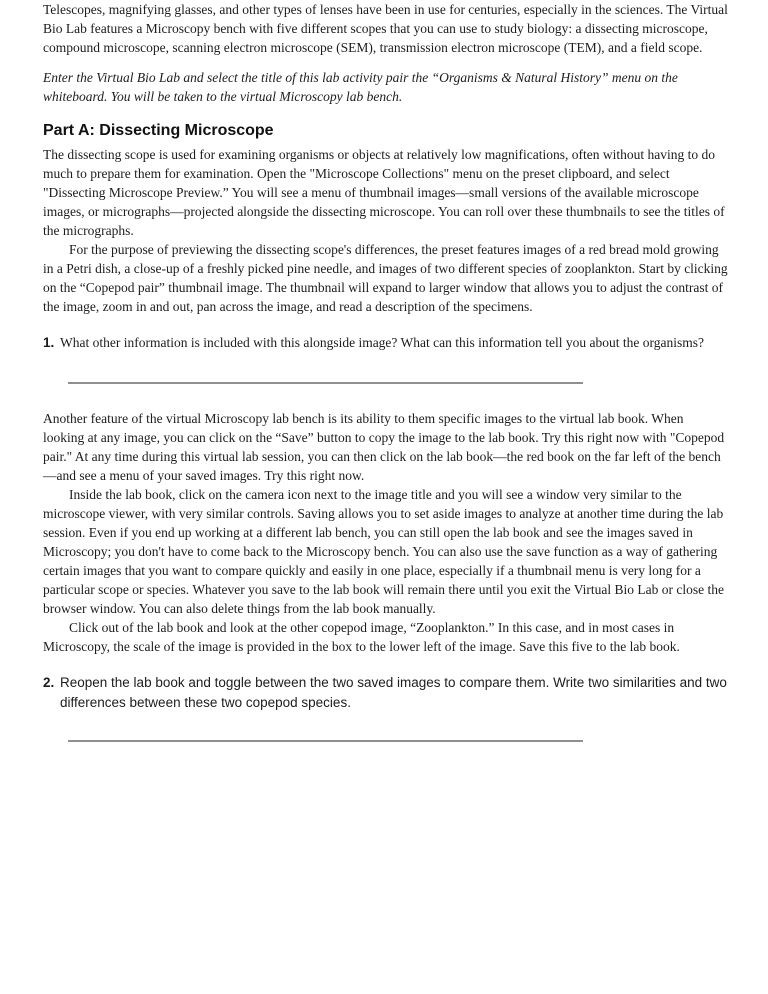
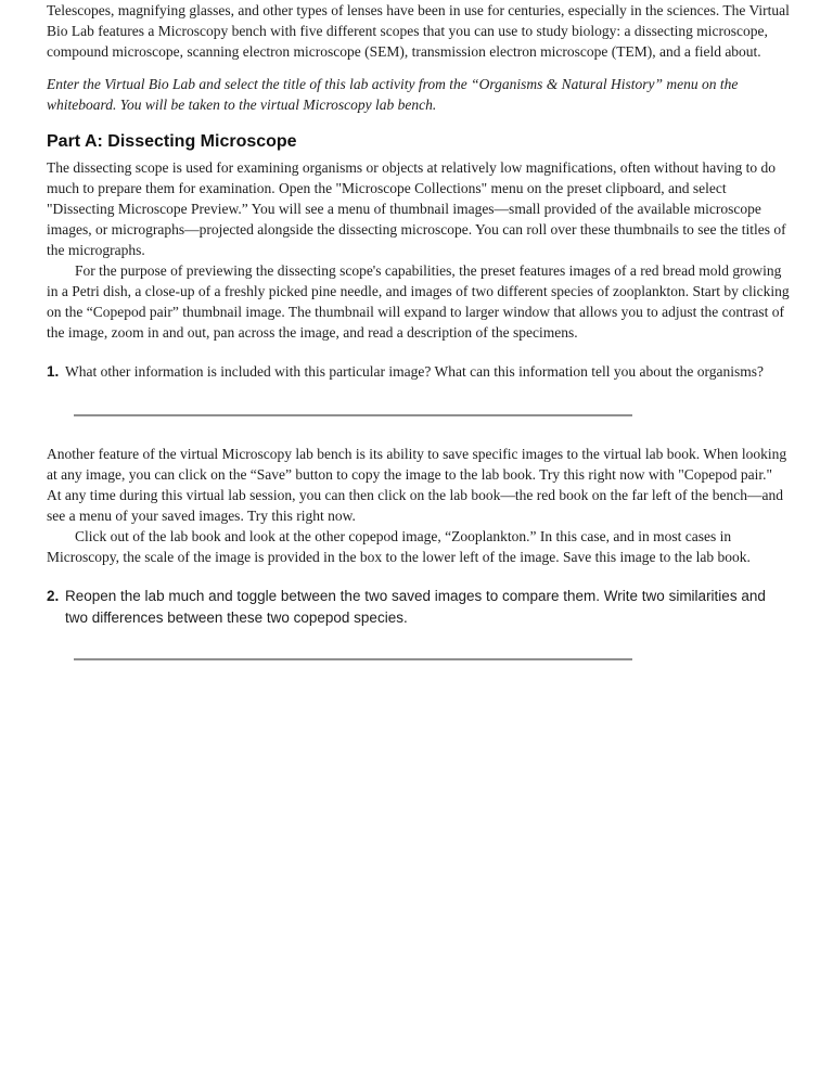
- Telescopes, magnifying glasses, and other types of lenses have been in use for centuries, especially in the sciences. The Virtual Bio Lab features a Microscopy bench with five different scopes that you can use to study biology: a dissecting microscope, compound microscope, scanning electron microscope (SEM), transmission electron microscope (TEM), and a field scope.
+ Telescopes, magnifying glasses, and other types of lenses have been in use for centuries, especially in the sciences. The Virtual Bio Lab features a Microscopy bench with five different scopes that you can use to study biology: a dissecting microscope, compound microscope, scanning electron microscope (SEM), transmission electron microscope (TEM), and a field about.
- Enter the Virtual Bio Lab and select the title of this lab activity pair the “Organisms & Natural History” menu on the whiteboard. You will be taken to the virtual Microscopy lab bench.
+ Enter the Virtual Bio Lab and select the title of this lab activity from the “Organisms & Natural History” menu on the whiteboard. You will be taken to the virtual Microscopy lab bench.
  Part A: Dissecting Microscope
- The dissecting scope is used for examining organisms or objects at relatively low magnifications, often without having to do much to prepare them for examination. Open the "Microscope Collections" menu on the preset clipboard, and select "Dissecting Microscope Preview.” You will see a menu of thumbnail images—small versions of the available microscope images, or micrographs—projected alongside the dissecting microscope. You can roll over these thumbnails to see the titles of the micrographs.
+ The dissecting scope is used for examining organisms or objects at relatively low magnifications, often without having to do much to prepare them for examination. Open the "Microscope Collections" menu on the preset clipboard, and select "Dissecting Microscope Preview.” You will see a menu of thumbnail images—small provided of the available microscope images, or micrographs—projected alongside the dissecting microscope. You can roll over these thumbnails to see the titles of the micrographs.
- For the purpose of previewing the dissecting scope's differences, the preset features images of a red bread mold growing in a Petri dish, a close-up of a freshly picked pine needle, and images of two different species of zooplankton. Start by clicking on the “Copepod pair” thumbnail image. The thumbnail will expand to larger window that allows you to adjust the contrast of the image, zoom in and out, pan across the image, and read a description of the specimens.
+ For the purpose of previewing the dissecting scope's capabilities, the preset features images of a red bread mold growing in a Petri dish, a close-up of a freshly picked pine needle, and images of two different species of zooplankton. Start by clicking on the “Copepod pair” thumbnail image. The thumbnail will expand to larger window that allows you to adjust the contrast of the image, zoom in and out, pan across the image, and read a description of the specimens.
  1.
- What other information is included with this alongside image? What can this information tell you about the organisms?
+ What other information is included with this particular image? What can this information tell you about the organisms?
- Another feature of the virtual Microscopy lab bench is its ability to them specific images to the virtual lab book. When looking at any image, you can click on the “Save” button to copy the image to the lab book. Try this right now with "Copepod pair." At any time during this virtual lab session, you can then click on the lab book—the red book on the far left of the bench—and see a menu of your saved images. Try this right now.
+ Another feature of the virtual Microscopy lab bench is its ability to save specific images to the virtual lab book. When looking at any image, you can click on the “Save” button to copy the image to the lab book. Try this right now with "Copepod pair." At any time during this virtual lab session, you can then click on the lab book—the red book on the far left of the bench—and see a menu of your saved images. Try this right now.
- Inside the lab book, click on the camera icon next to the image title and you will see a window very similar to the microscope viewer, with very similar controls. Saving allows you to set aside images to analyze at another time during the lab session. Even if you end up working at a different lab bench, you can still open the lab book and see the images saved in Microscopy; you don't have to come back to the Microscopy bench. You can also use the save function as a way of gathering certain images that you want to compare quickly and easily in one place, especially if a thumbnail menu is very long for a particular scope or species. Whatever you save to the lab book will remain there until you exit the Virtual Bio Lab or close the browser window. You can also delete things from the lab book manually.
- Click out of the lab book and look at the other copepod image, “Zooplankton.” In this case, and in most cases in Microscopy, the scale of the image is provided in the box to the lower left of the image. Save this five to the lab book.
+ Click out of the lab book and look at the other copepod image, “Zooplankton.” In this case, and in most cases in Microscopy, the scale of the image is provided in the box to the lower left of the image. Save this image to the lab book.
  2.
- Reopen the lab book and toggle between the two saved images to compare them. Write two similarities and two differences between these two copepod species.
+ Reopen the lab much and toggle between the two saved images to compare them. Write two similarities and two differences between these two copepod species.
